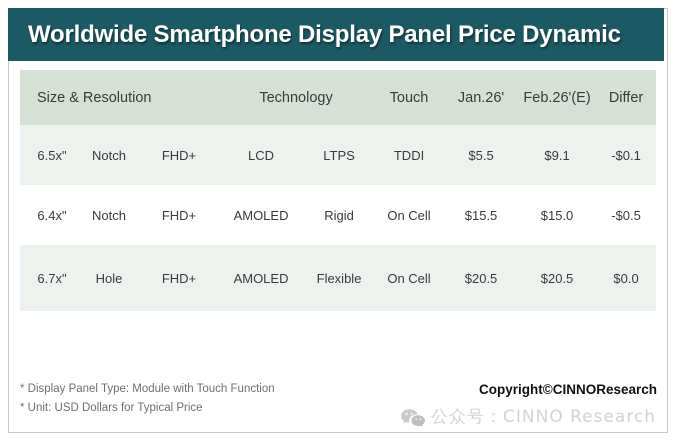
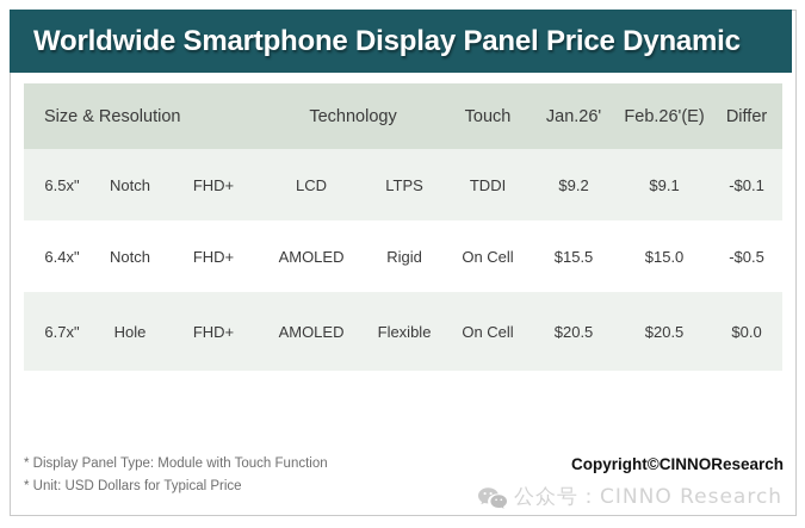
  Worldwide Smartphone Display Panel Price Dynamic
  Size & Resolution	Technology	Touch	Jan.26'	Feb.26'(E)	Differ
- 6.5x"	Notch	FHD+	LCD	LTPS	TDDI	$5.5	$9.1	-$0.1
+ 6.5x"	Notch	FHD+	LCD	LTPS	TDDI	$9.2	$9.1	-$0.1
  6.4x"	Notch	FHD+	AMOLED	Rigid	On Cell	$15.5	$15.0	-$0.5
  6.7x"	Hole	FHD+	AMOLED	Flexible	On Cell	$20.5	$20.5	$0.0
  * Display Panel Type: Module with Touch Function
  * Unit: USD Dollars for Typical Price
  Copyright©CINNOResearch
  公众号：CINNO Research
